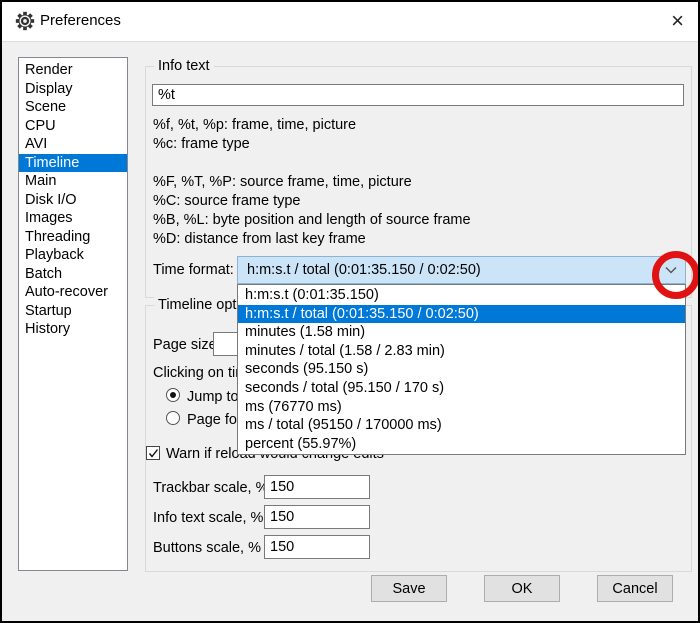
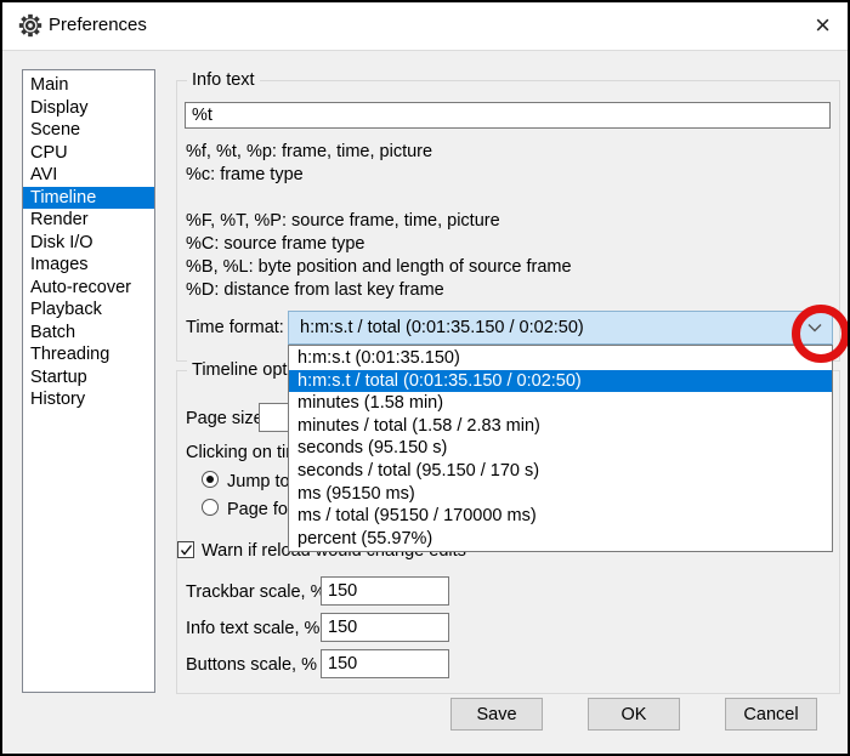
  Preferences
  ×
- Render
+ Main
  Display
  Scene
  CPU
  AVI
  Timeline
- Main
+ Render
  Disk I/O
  Images
- Threading
+ Auto-recover
  Playback
  Batch
- Auto-recover
+ Threading
  Startup
  History
  Info text
  %t
  %f, %t, %p: frame, time, picture
  %c: frame type
  %F, %T, %P: source frame, time, picture
  %C: source frame type
  %B, %L: byte position and length of source frame
  %D: distance from last key frame
  Time format:
  h:m:s.t / total (0:01:35.150 / 0:02:50)
  Timeline opt
  Page siz
  Clicking on ti
  Jump to
  Page fo
  Trackbar scale, %
  150
  Info text scale, %
  150
  Buttons scale, %
  150
  h:m:s.t (0:01:35.150)
  h:m:s.t / total (0:01:35.150 / 0:02:50)
  minutes (1.58 min)
  minutes / total (1.58 / 2.83 min)
  seconds (95.150 s)
  seconds / total (95.150 / 170 s)
- ms (76770 ms)
+ ms (95150 ms)
  ms / total (95150 / 170000 ms)
  percent (55.97%)
  Save
  OK
  Cancel
